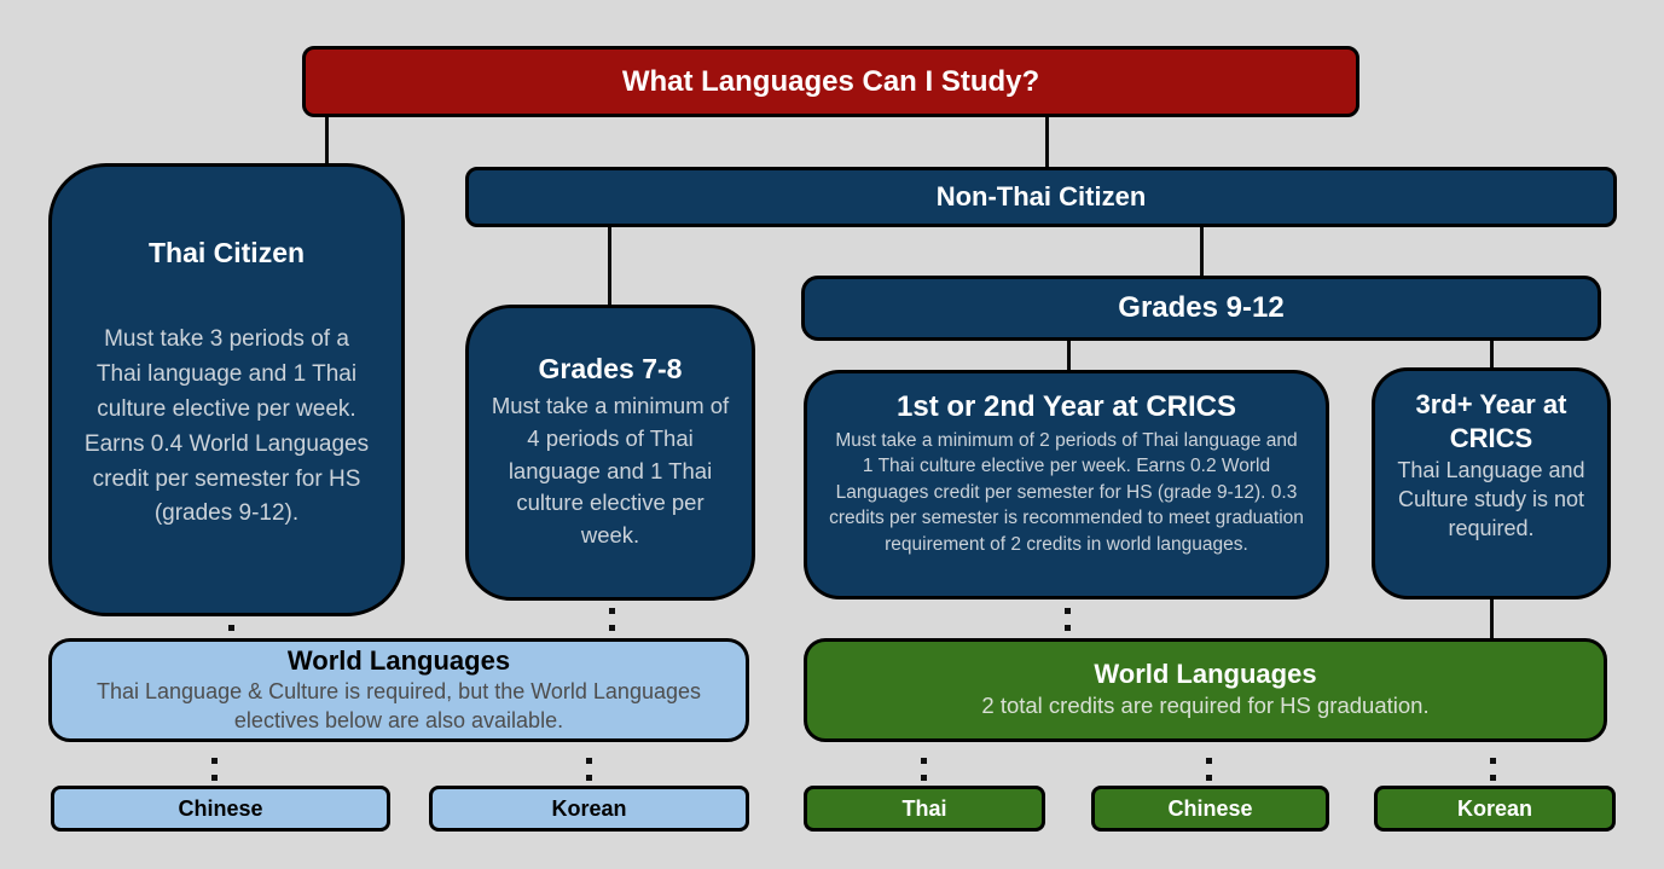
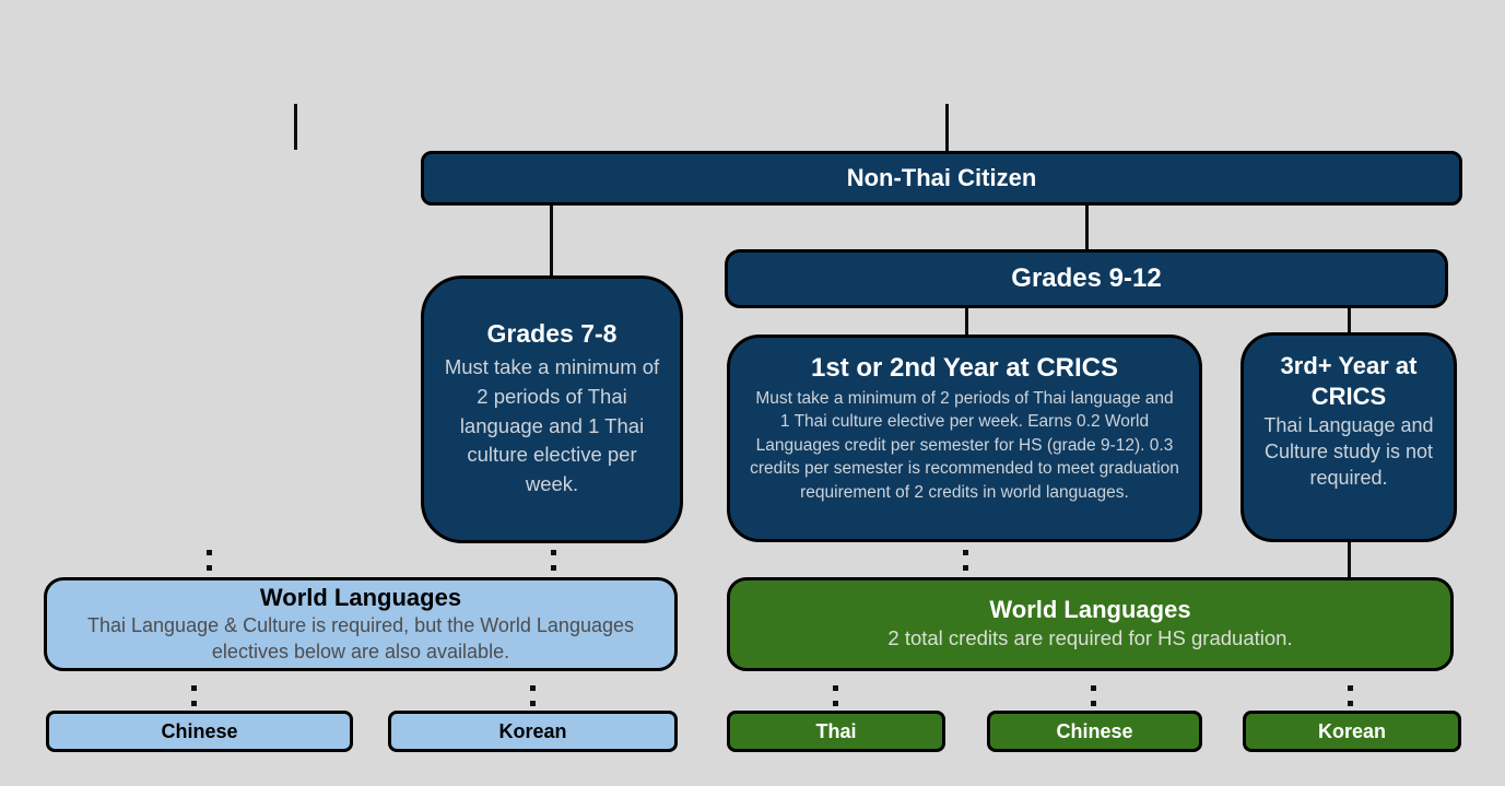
- What Languages Can I Study?
- Thai Citizen
- Must take 3 periods of a Thai language and 1 Thai culture elective per week. Earns 0.4 World Languages credit per semester for HS (grades 9-12).
  Non-Thai Citizen
  Grades 7-8
- Must take a minimum of 4 periods of Thai language and 1 Thai culture elective per week.
+ Must take a minimum of 2 periods of Thai language and 1 Thai culture elective per week.
  Grades 9-12
  1st or 2nd Year at CRICS
  Must take a minimum of 2 periods of Thai language and 1 Thai culture elective per week. Earns 0.2 World Languages credit per semester for HS (grade 9-12). 0.3 credits per semester is recommended to meet graduation requirement of 2 credits in world languages.
  3rd+ Year at CRICS
  Thai Language and Culture study is not required.
  World Languages
  Thai Language & Culture is required, but the World Languages electives below are also available.
  World Languages
  2 total credits are required for HS graduation.
  Chinese
  Korean
  Thai
  Chinese
  Korean
